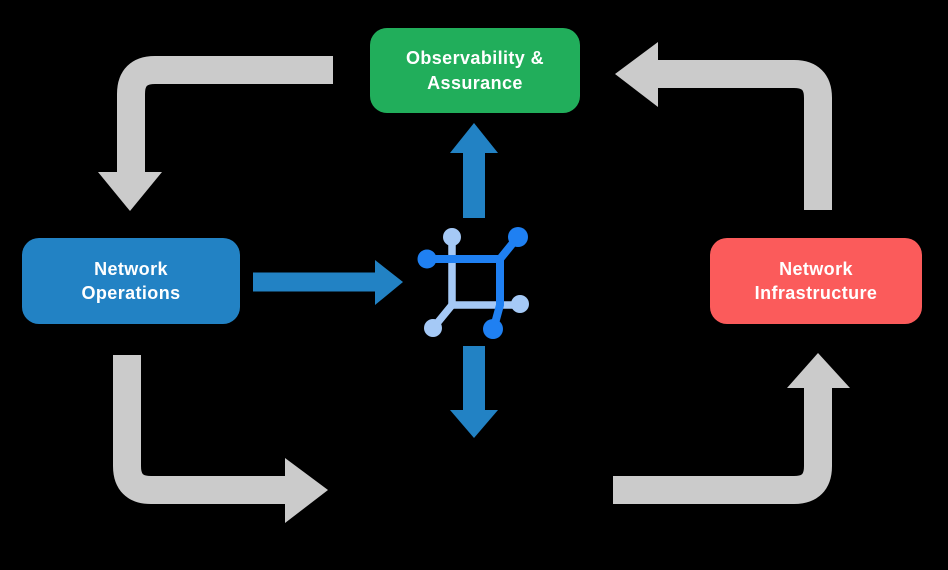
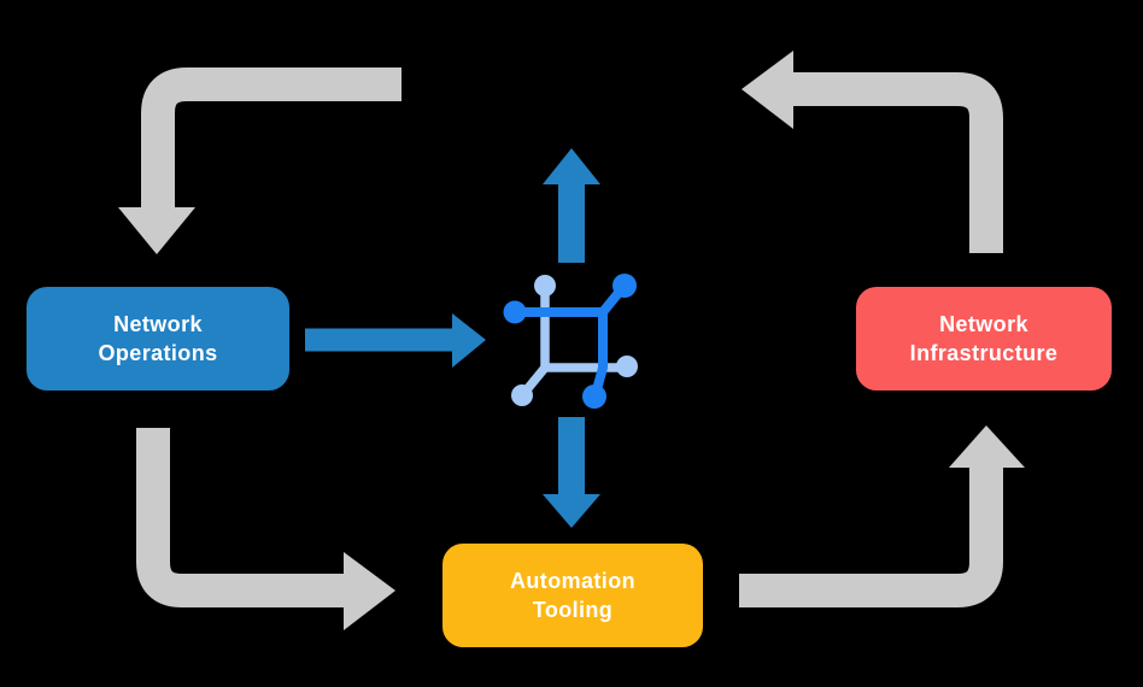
- Observability &
- Assurance
  Network
  Operations
  Network
  Infrastructure
+ Automation
+ Tooling
